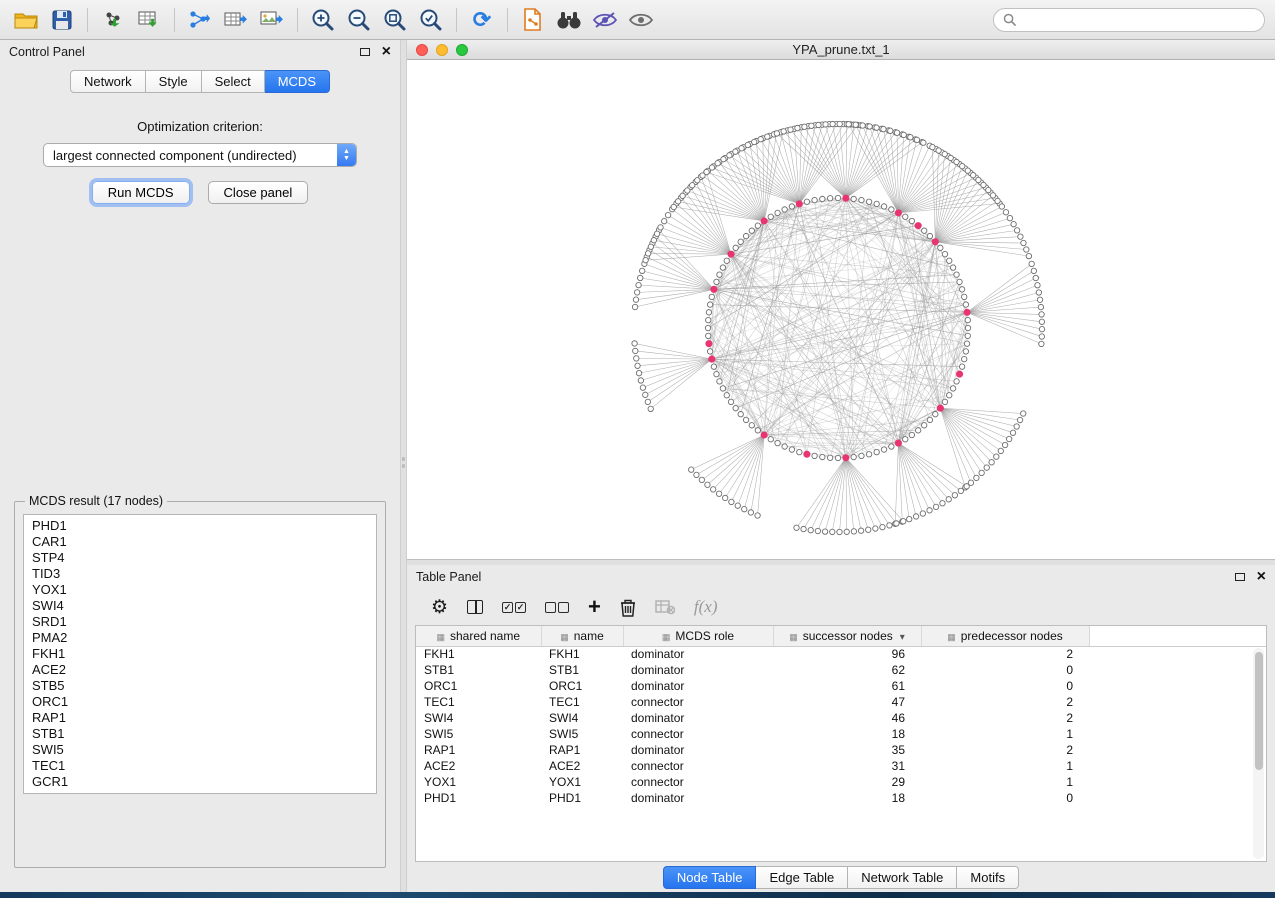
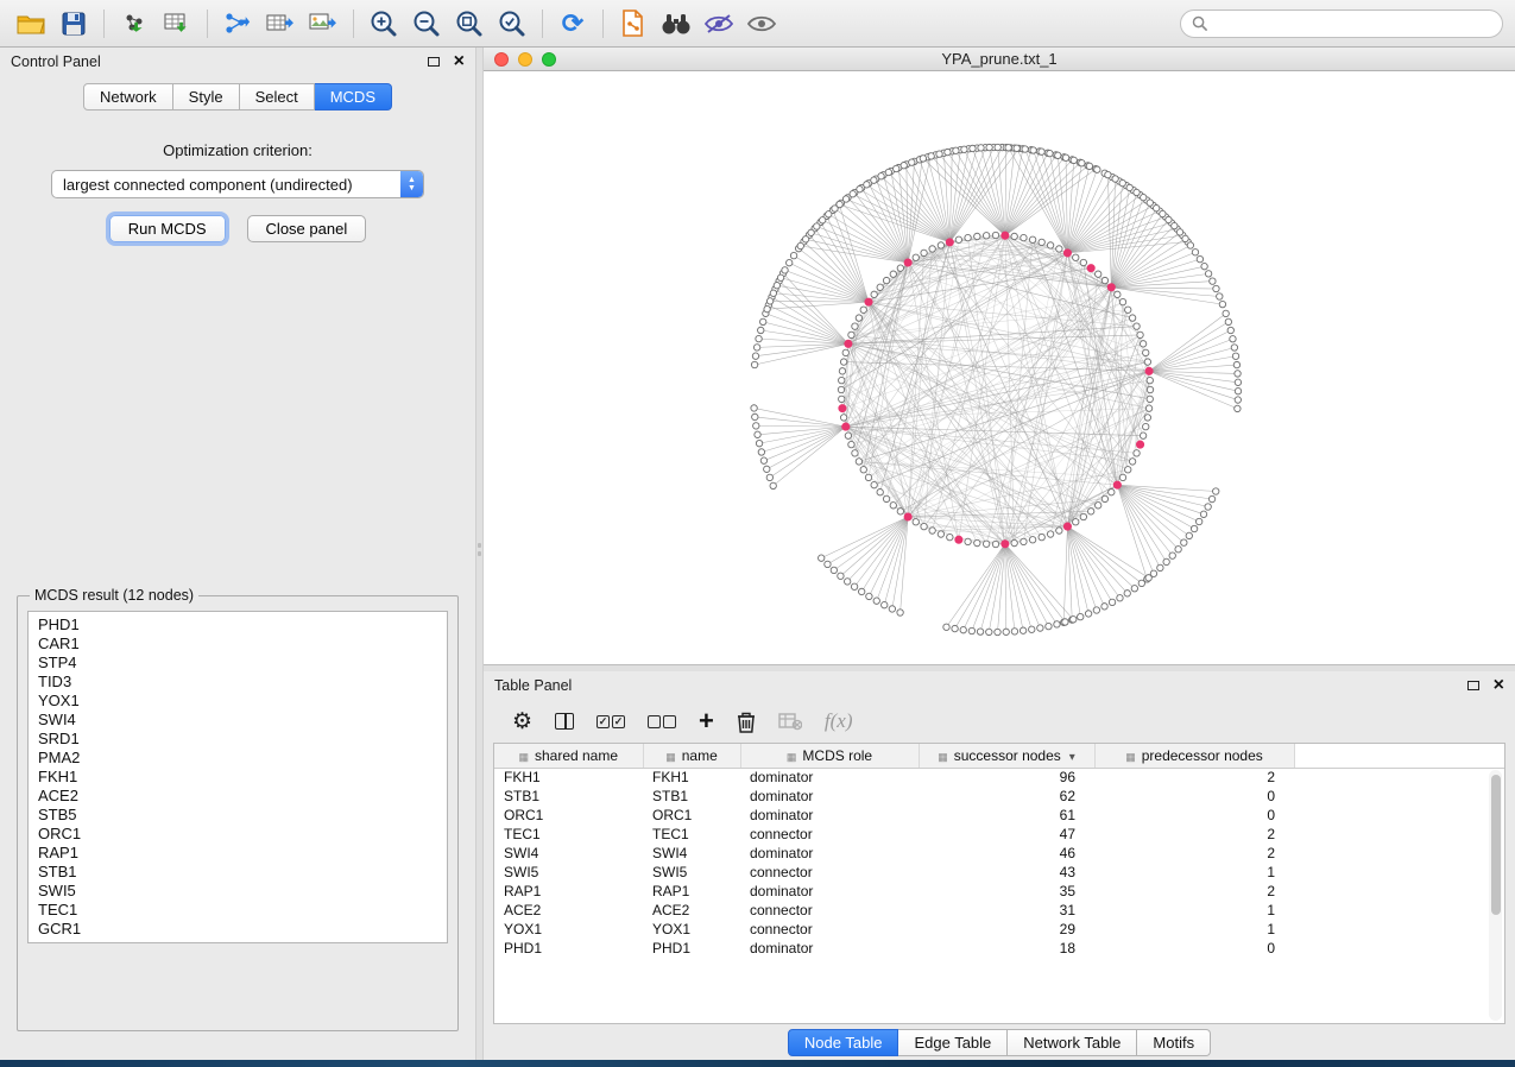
  ⟳
  Control Panel
  ×
  Network
  Style
  Select
  MCDS
  Optimization criterion:
  largest connected component (undirected)
  Run MCDS
  Close panel
- MCDS result (17 nodes)
+ MCDS result (12 nodes)
  PHD1
  CAR1
  STP4
  TID3
  YOX1
  SWI4
  SRD1
  PMA2
  FKH1
  ACE2
  STB5
  ORC1
  RAP1
  STB1
  SWI5
  TEC1
  GCR1
  YPA_prune.txt_1
  Table Panel
  ×
  ⚙
  ✓
  ✓
  +
  f(x)
  ▦ shared name	▦ name	▦ MCDS role	▦ successor nodes ▾	▦ predecessor nodes
  FKH1	FKH1	dominator	96	2
  STB1	STB1	dominator	62	0
  ORC1	ORC1	dominator	61	0
  TEC1	TEC1	connector	47	2
  SWI4	SWI4	dominator	46	2
- SWI5	SWI5	connector	18	1
+ SWI5	SWI5	connector	43	1
  RAP1	RAP1	dominator	35	2
  ACE2	ACE2	connector	31	1
  YOX1	YOX1	connector	29	1
  PHD1	PHD1	dominator	18	0
  Node Table
  Edge Table
  Network Table
  Motifs
